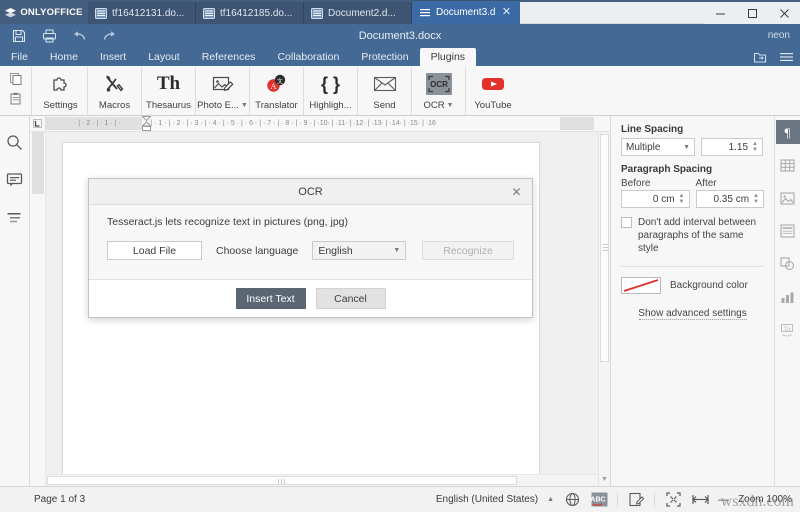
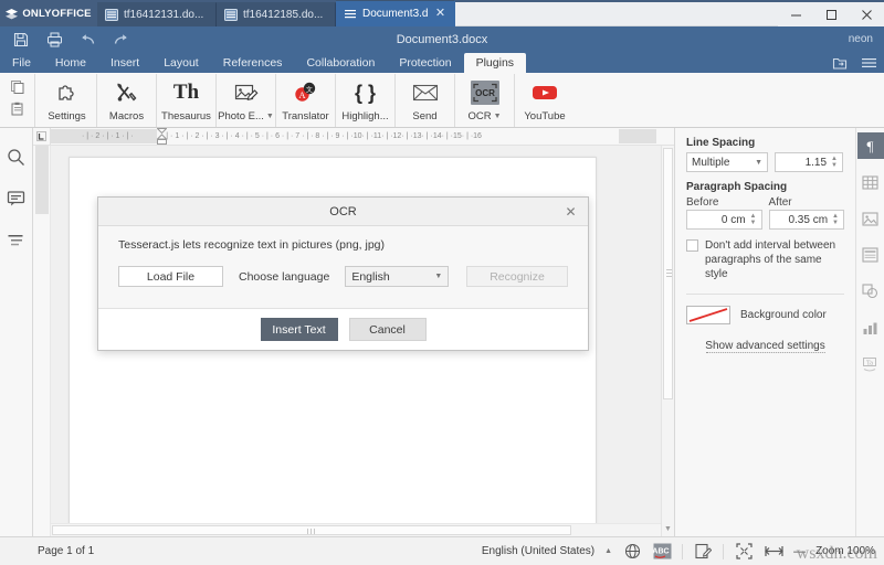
  ONLYOFFICE
  tf16412131.do...
  tf16412185.do...
- Document2.d...
  Document3.d
  ✕
  Document3.docx
  neon
  File
  Home
  Insert
  Layout
  References
  Collaboration
  Protection
  Plugins
  Settings
  Macros
  Th
  Thesaurus
  Photo E...
  A
  Translator
  { }
  Highligh...
  Send
  OCR
  OCR
  YouTube
  Line Spacing
  Multiple
  1.15
  Paragraph Spacing
  Before
  After
  0 cm
  0.35 cm
  Don't add interval between paragraphs of the same style
  Background color
  Show advanced settings
  ¶
- Page 1 of 3
+ Page 1 of 1
  English (United States)
  —
  Zoom 100%
  OCR
  ✕
  Tesseract.js lets recognize text in pictures (png, jpg)
  Load File
  Choose language
  English
  Recognize
  Insert Text
  Cancel
  wsxdn.com
